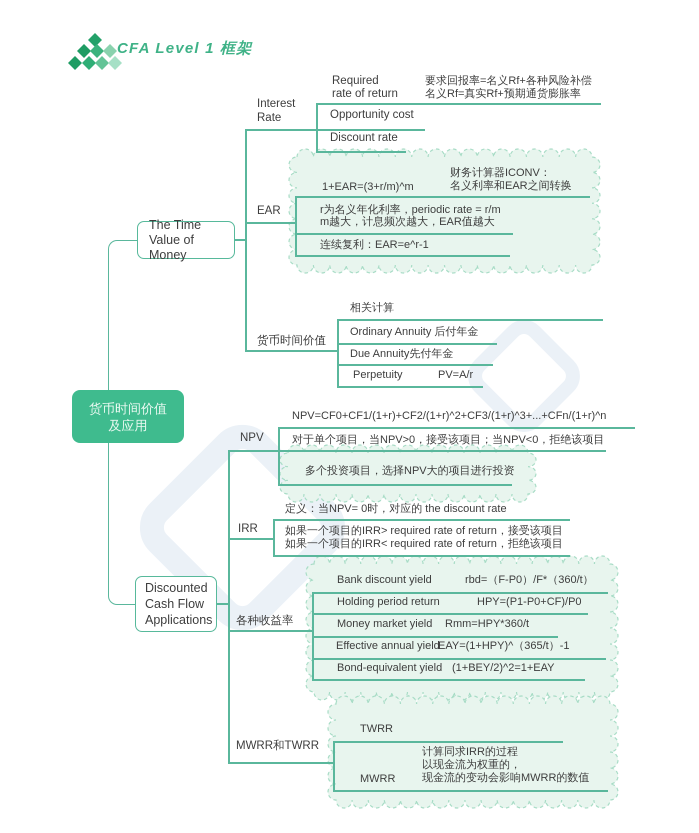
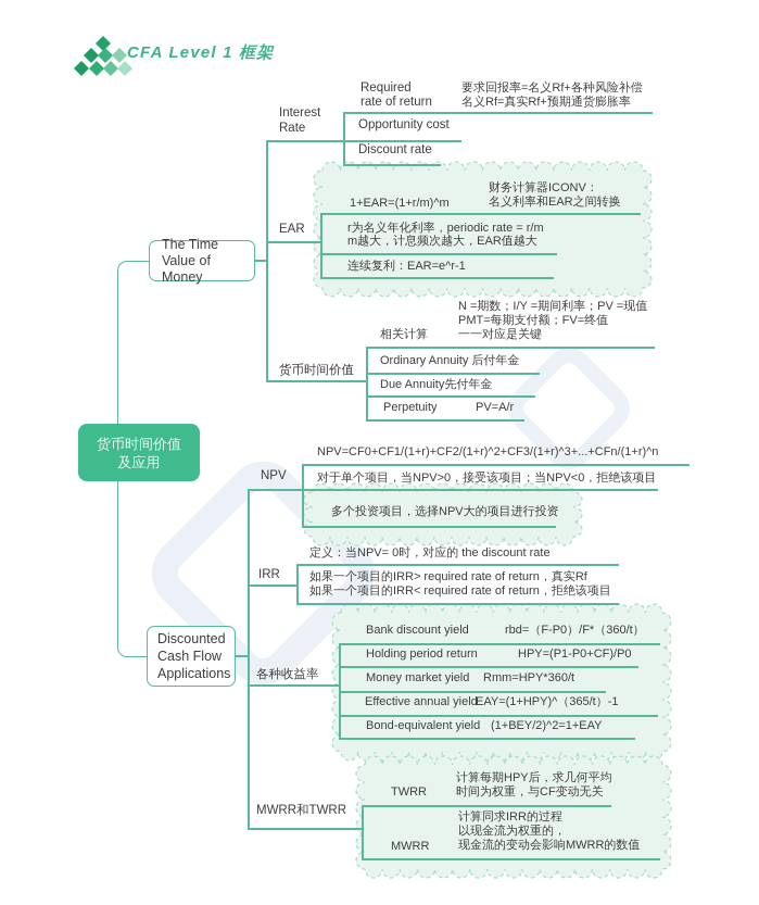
  CFA Level 1 框架
  货币时间价值
  及应用
  The Time
  Value of Money
  Discounted
  Cash Flow
  Applications
  Interest
  Rate
  Required
  rate of return
  要求回报率=名义Rf+各种风险补偿
  名义Rf=真实Rf+预期通货膨胀率
  Opportunity cost
  Discount rate
  EAR
- 1+EAR=(3+r/m)^m
+ 1+EAR=(1+r/m)^m
  财务计算器ICONV：
  名义利率和EAR之间转换
  r为名义年化利率，periodic rate = r/m
  m越大，计息频次越大，EAR值越大
  连续复利：EAR=e^r-1
  货币时间价值
  相关计算
+ N =期数；I/Y =期间利率；PV =现值
+ PMT=每期支付额；FV=终值
+ 一一对应是关键
  Ordinary Annuity 后付年金
  Due Annuity先付年金
  Perpetuity
  PV=A/r
  NPV
  NPV=CF0+CF1/(1+r)+CF2/(1+r)^2+CF3/(1+r)^3+...+CFn/(1+r)^n
  对于单个项目，当NPV>0，接受该项目；当NPV<0，拒绝该项目
  多个投资项目，选择NPV大的项目进行投资
  IRR
  定义：当NPV= 0时，对应的 the discount rate
- 如果一个项目的IRR> required rate of return，接受该项目
+ 如果一个项目的IRR> required rate of return，真实Rf
  如果一个项目的IRR< required rate of return，拒绝该项目
  各种收益率
  Bank discount yield
  rbd=（F-P0）/F*（360/t）
  Holding period return
  HPY=(P1-P0+CF)/P0
  Money market yield
  Rmm=HPY*360/t
  Effective annual yield
  EAY=(1+HPY)^（365/t）-1
  Bond-equivalent yield
  (1+BEY/2)^2=1+EAY
  MWRR和TWRR
  TWRR
+ 计算每期HPY后，求几何平均
+ 时间为权重，与CF变动无关
  MWRR
  计算同求IRR的过程
  以现金流为权重的，
  现金流的变动会影响MWRR的数值
